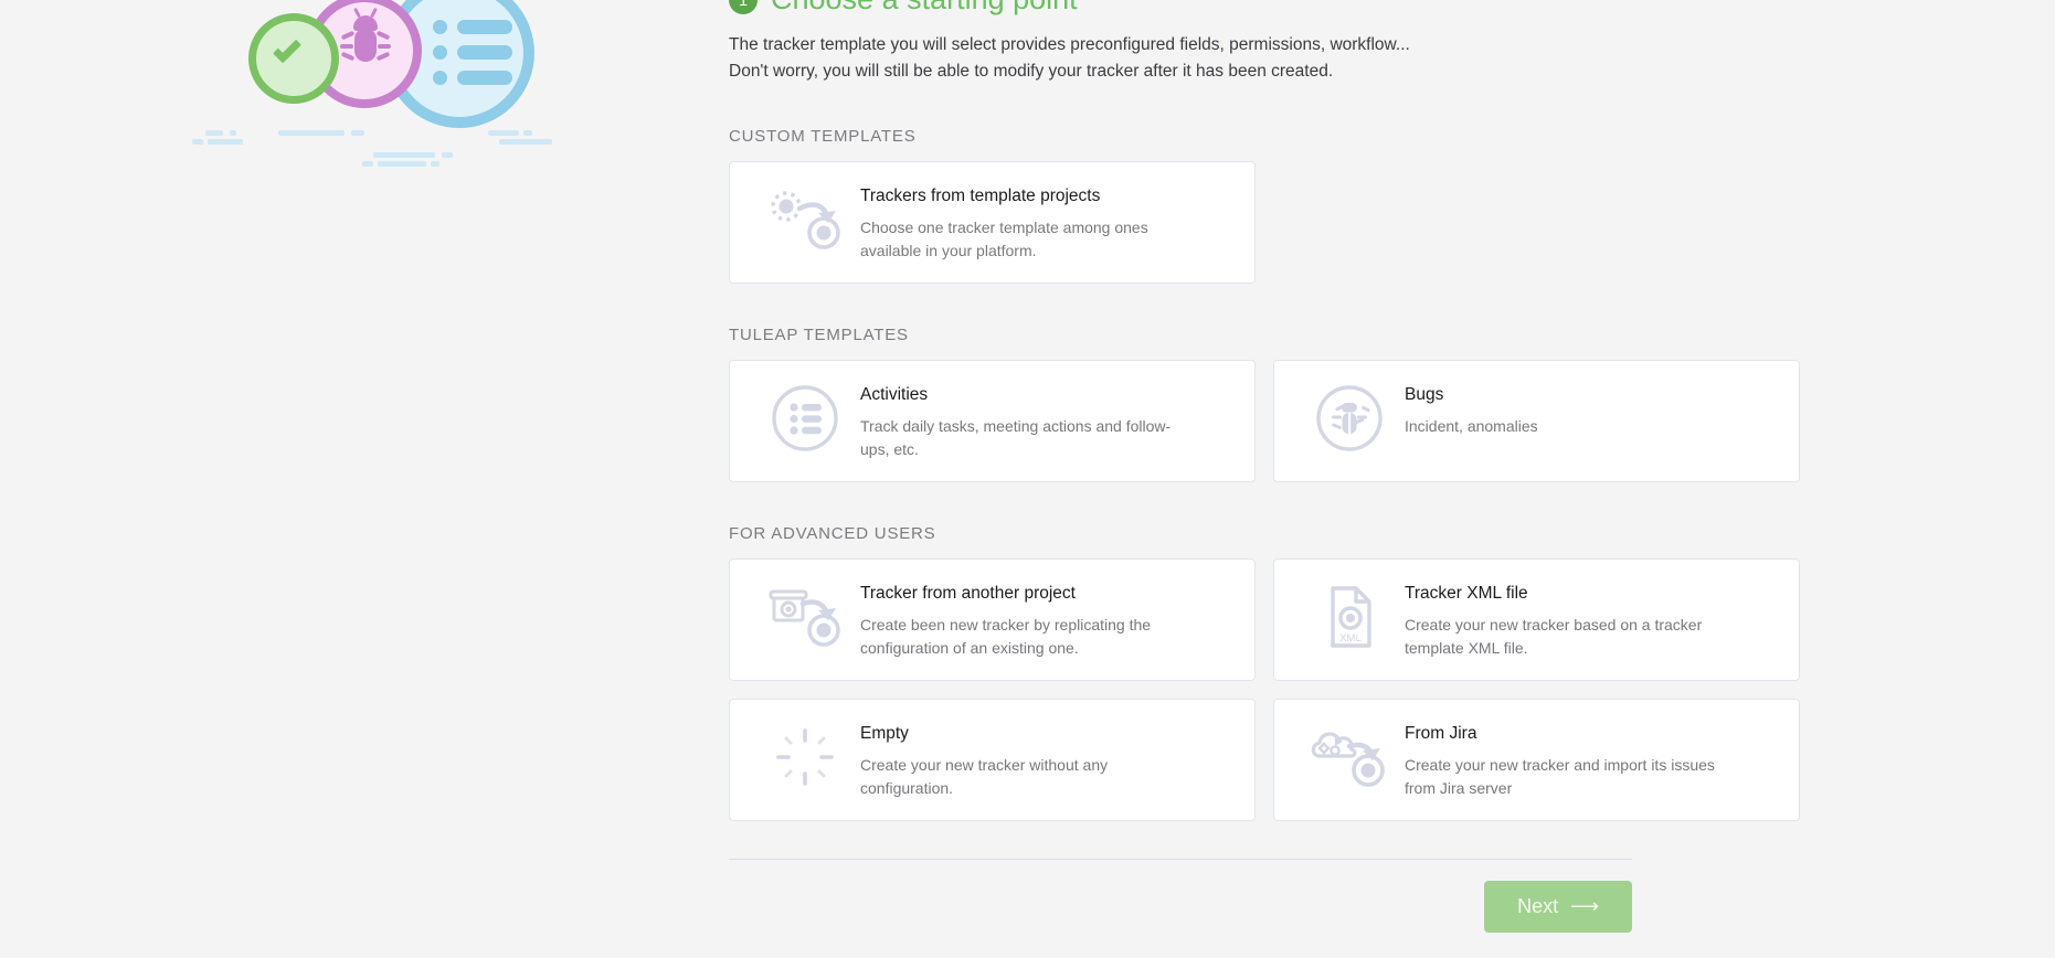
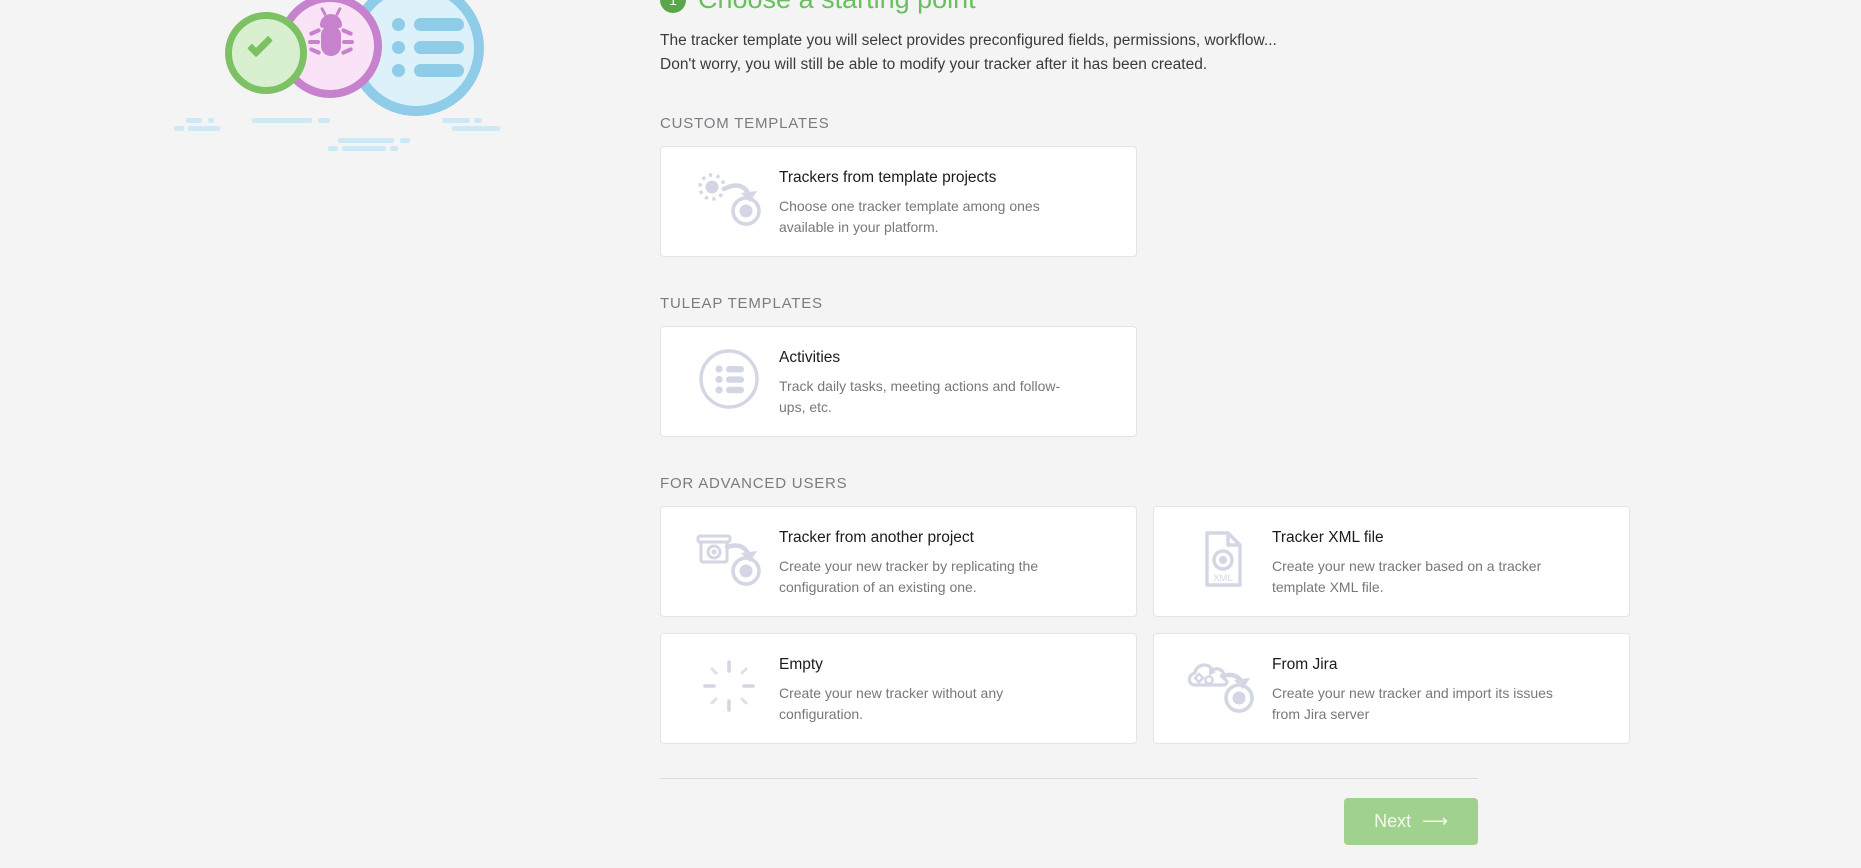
  The tracker template you will select provides preconfigured fields, permissions, workflow...
  Don't worry, you will still be able to modify your tracker after it has been created.
  CUSTOM TEMPLATES
  Trackers from template projects
  Choose one tracker template among ones available in your platform.
  TULEAP TEMPLATES
  Activities
  Track daily tasks, meeting actions and follow-ups, etc.
- Bugs
- Incident, anomalies
  FOR ADVANCED USERS
  Tracker from another project
- Create been new tracker by replicating the configuration of an existing one.
+ Create your new tracker by replicating the configuration of an existing one.
  XML
  Tracker XML file
  Create your new tracker based on a tracker template XML file.
  Empty
  Create your new tracker without any configuration.
  From Jira
  Create your new tracker and import its issues from Jira server
  Next
  ⟶
